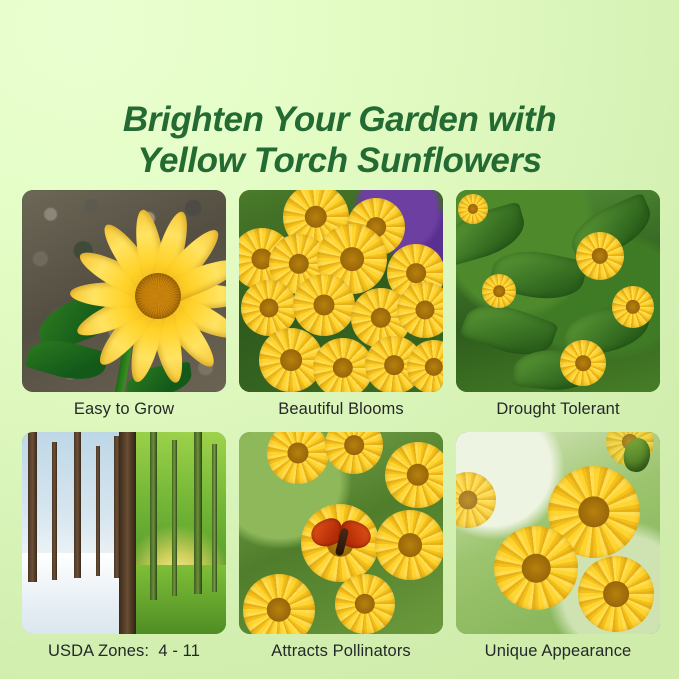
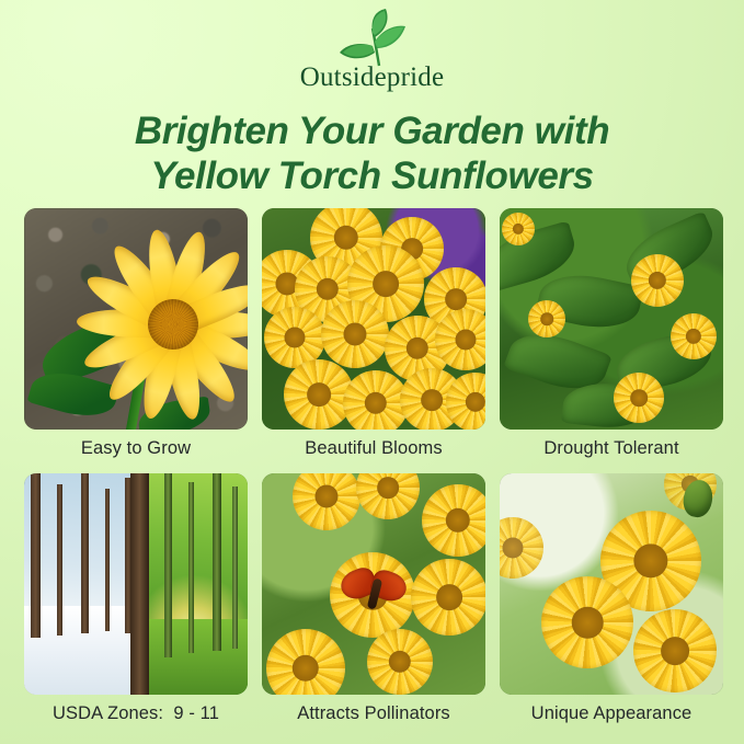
+ Outsidepride
  Brighten Your Garden with
  Yellow Torch Sunflowers
  Easy to Grow
  Beautiful Blooms
  Drought Tolerant
- USDA Zones: 4 - 11
+ USDA Zones: 9 - 11
  Attracts Pollinators
  Unique Appearance
